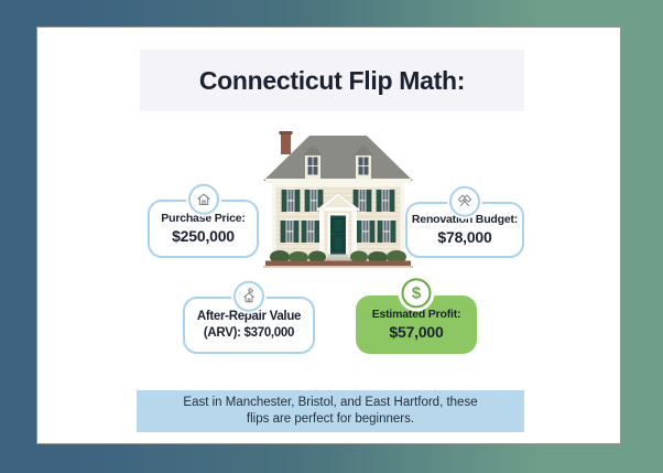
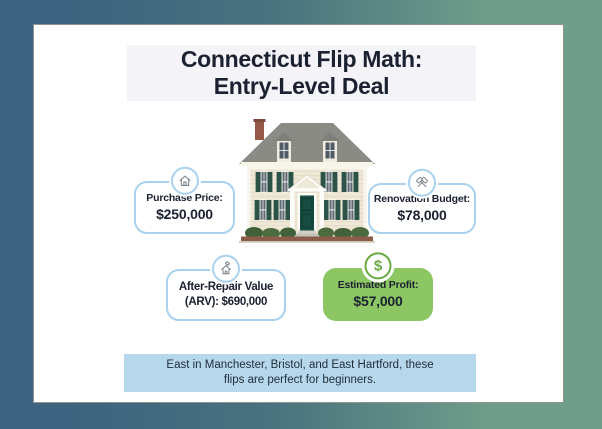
  Connecticut Flip Math:
+ Entry-Level Deal
  Purchase Price:
  $250,000
  Renovation Budget:
  $78,000
  After-Repair Value
- (ARV): $370,000
+ (ARV): $690,000
  $
  Estimated Profit:
  $57,000
  East in Manchester, Bristol, and East Hartford, these
  flips are perfect for beginners.
